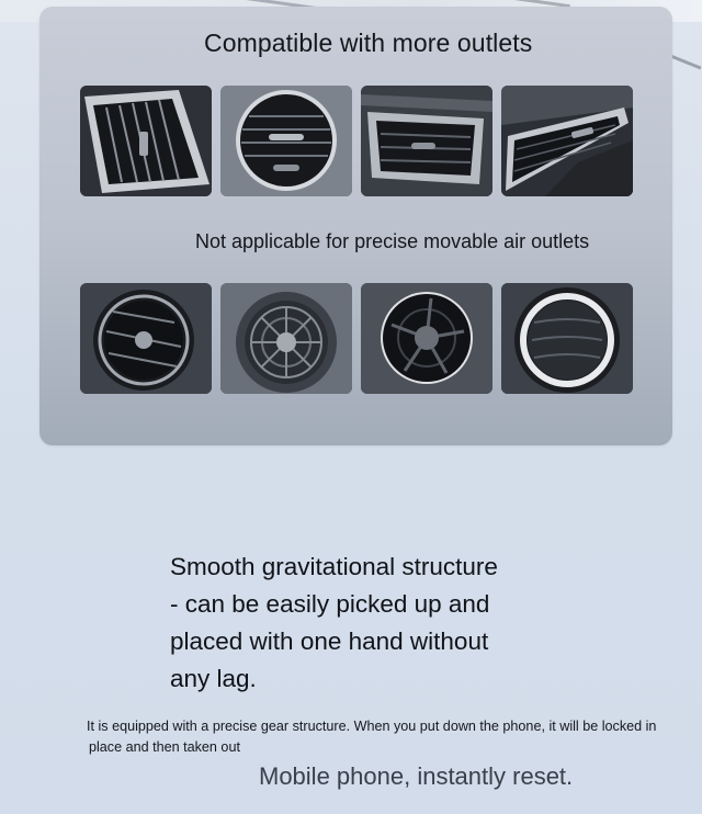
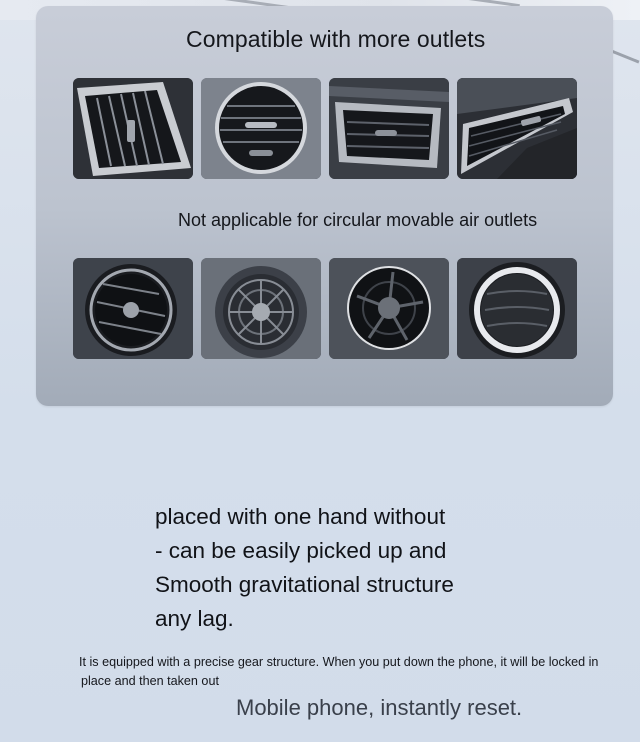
  Compatible with more outlets
- Not applicable for precise movable air outlets
+ Not applicable for circular movable air outlets
- Smooth gravitational structure
+ placed with one hand without
  - can be easily picked up and
- placed with one hand without
+ Smooth gravitational structure
  any lag.
  It is equipped with a precise gear structure. When you put down the phone, it will be locked in
  place and then taken out
  Mobile phone, instantly reset.
